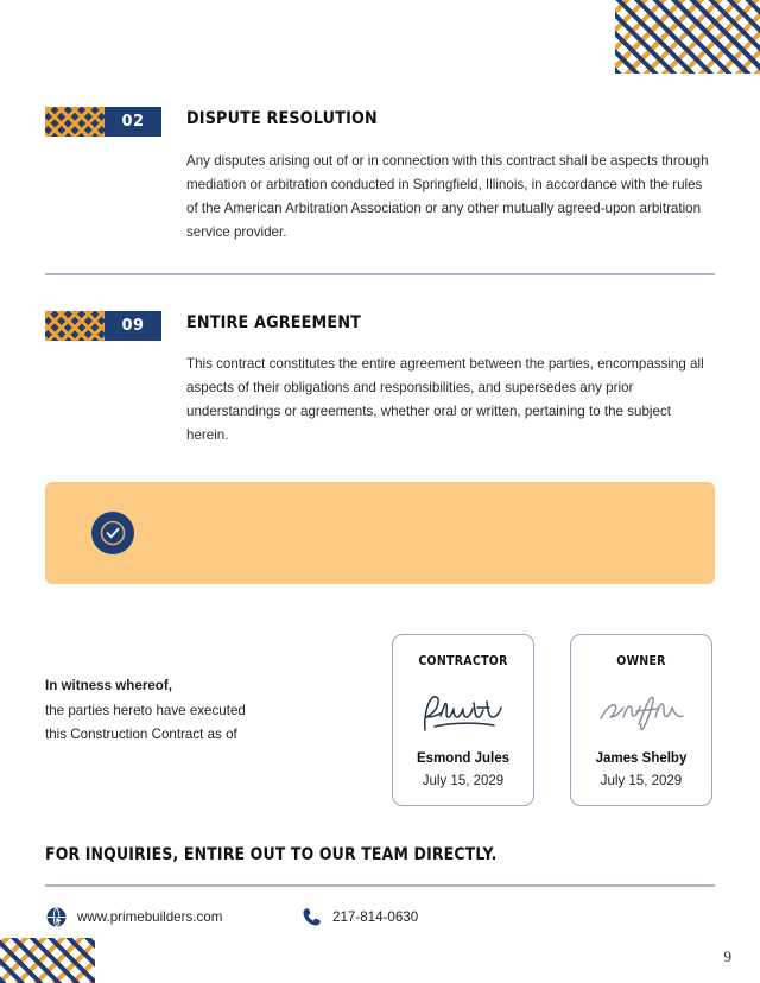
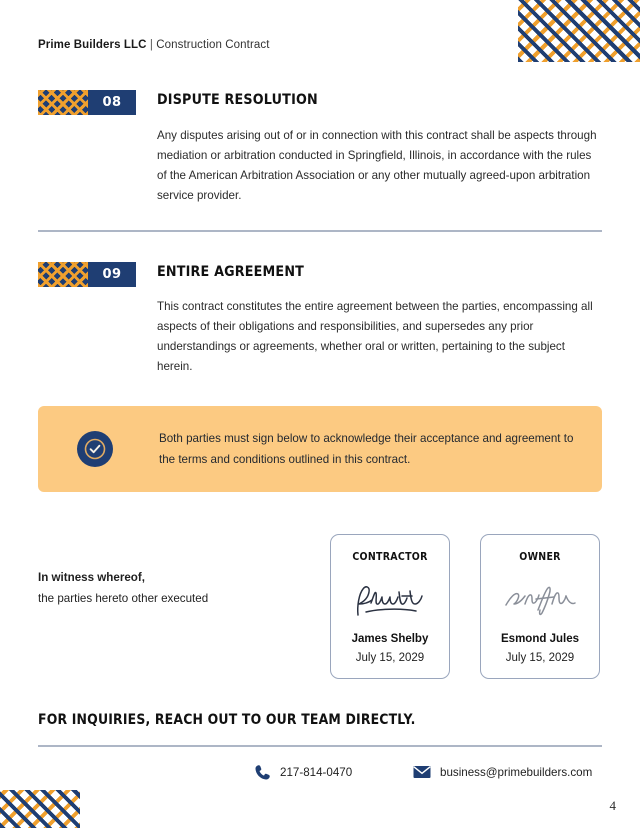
+ Prime Builders LLC | Construction Contract
- 02
+ 08
  DISPUTE RESOLUTION
  Any disputes arising out of or in connection with this contract shall be aspects through mediation or arbitration conducted in Springfield, Illinois, in accordance with the rules of the American Arbitration Association or any other mutually agreed-upon arbitration service provider.
  09
  ENTIRE AGREEMENT
  This contract constitutes the entire agreement between the parties, encompassing all aspects of their obligations and responsibilities, and supersedes any prior understandings or agreements, whether oral or written, pertaining to the subject herein.
+ Both parties must sign below to acknowledge their acceptance and agreement to the terms and conditions outlined in this contract.
  In witness whereof,
- the parties hereto have executed
+ the parties hereto other executed
- this Construction Contract as of
  CONTRACTOR
- Esmond Jules
+ James Shelby
  July 15, 2029
  OWNER
- James Shelby
+ Esmond Jules
  July 15, 2029
- FOR INQUIRIES, ENTIRE OUT TO OUR TEAM DIRECTLY.
+ FOR INQUIRIES, REACH OUT TO OUR TEAM DIRECTLY.
- www.primebuilders.com
- 217-814-0630
+ 217-814-0470
+ business@primebuilders.com
- 9
+ 4
